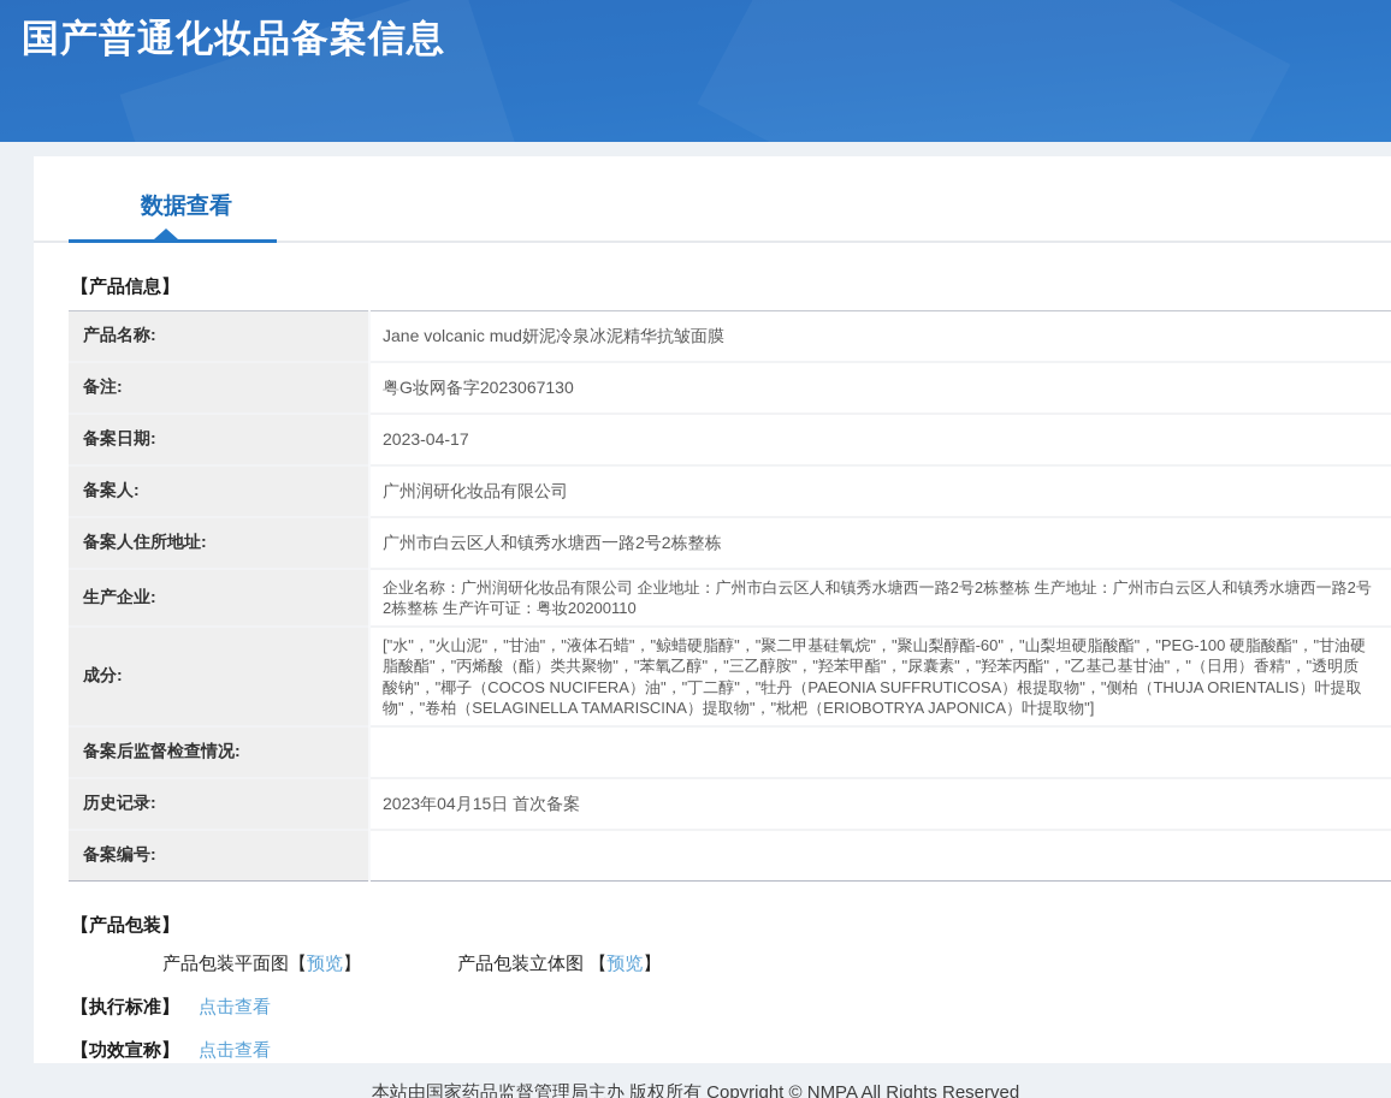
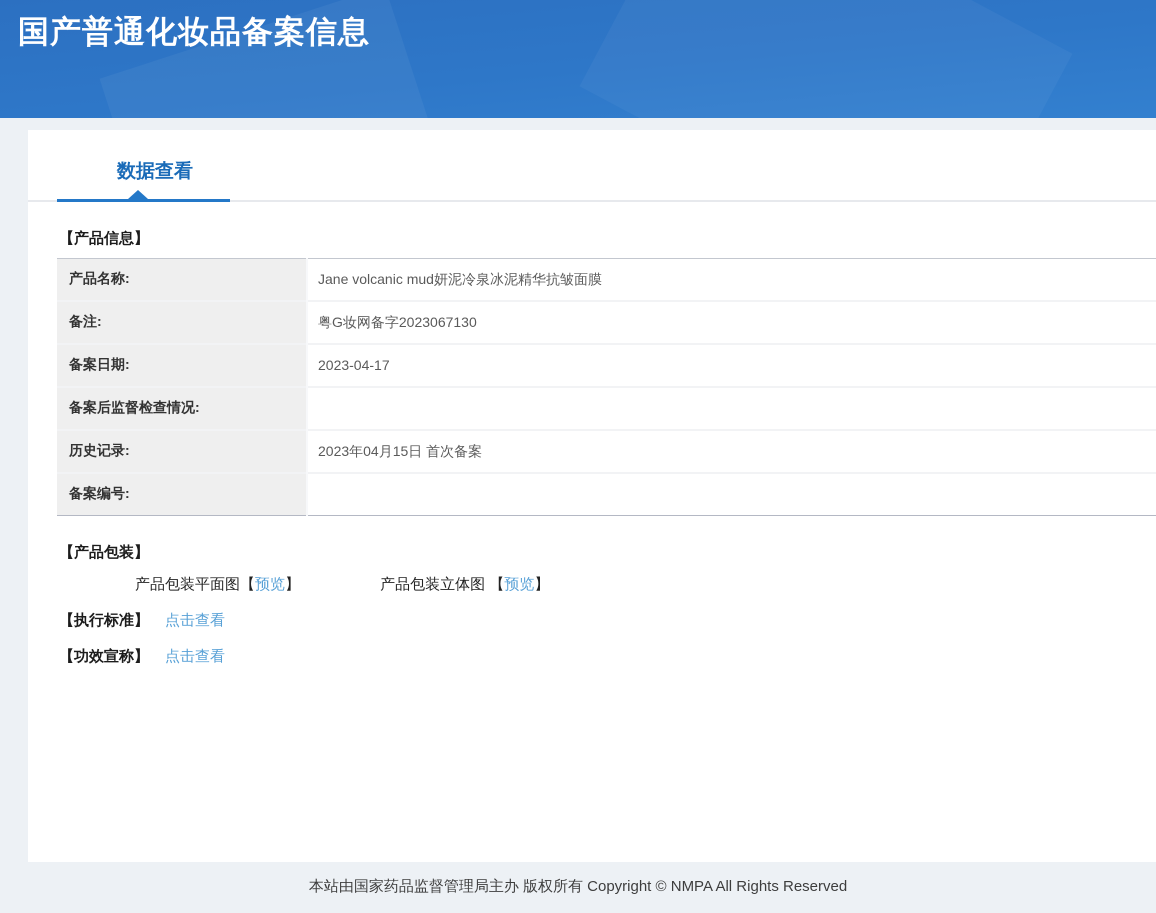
  国产普通化妆品备案信息
  数据查看
  【产品信息】
  产品名称:	Jane volcanic mud妍泥冷泉冰泥精华抗皱面膜
  备注:	粤G妆网备字2023067130
  备案日期:	2023-04-17
- 备案人:	广州润研化妆品有限公司
- 备案人住所地址:	广州市白云区人和镇秀水塘西一路2号2栋整栋
- 生产企业:	企业名称：广州润研化妆品有限公司 企业地址：广州市白云区人和镇秀水塘西一路2号2栋整栋 生产地址：广州市白云区人和镇秀水塘西一路2号2栋整栋 生产许可证：粤妆20200110
- 成分:	["水"，"火山泥"，"甘油"，"液体石蜡"，"鲸蜡硬脂醇"，"聚二甲基硅氧烷"，"聚山梨醇酯-60"，"山梨坦硬脂酸酯"，"PEG-100 硬脂酸酯"，"甘油硬脂酸酯"，"丙烯酸（酯）类共聚物"，"苯氧乙醇"，"三乙醇胺"，"羟苯甲酯"，"尿囊素"，"羟苯丙酯"，"乙基己基甘油"，"（日用）香精"，"透明质酸钠"，"椰子（COCOS NUCIFERA）油"，"丁二醇"，"牡丹（PAEONIA SUFFRUTICOSA）根提取物"，"侧柏（THUJA ORIENTALIS）叶提取物"，"卷柏（SELAGINELLA TAMARISCINA）提取物"，"枇杷（ERIOBOTRYA JAPONICA）叶提取物"]
  备案后监督检查情况:
  历史记录:	2023年04月15日 首次备案
  备案编号:
  【产品包装】
  产品包装平面图【预览】 产品包装立体图 【预览】
  【执行标准】
  点击查看
  【功效宣称】
  点击查看
  本站由国家药品监督管理局主办 版权所有 Copyright © NMPA All Rights Reserved
